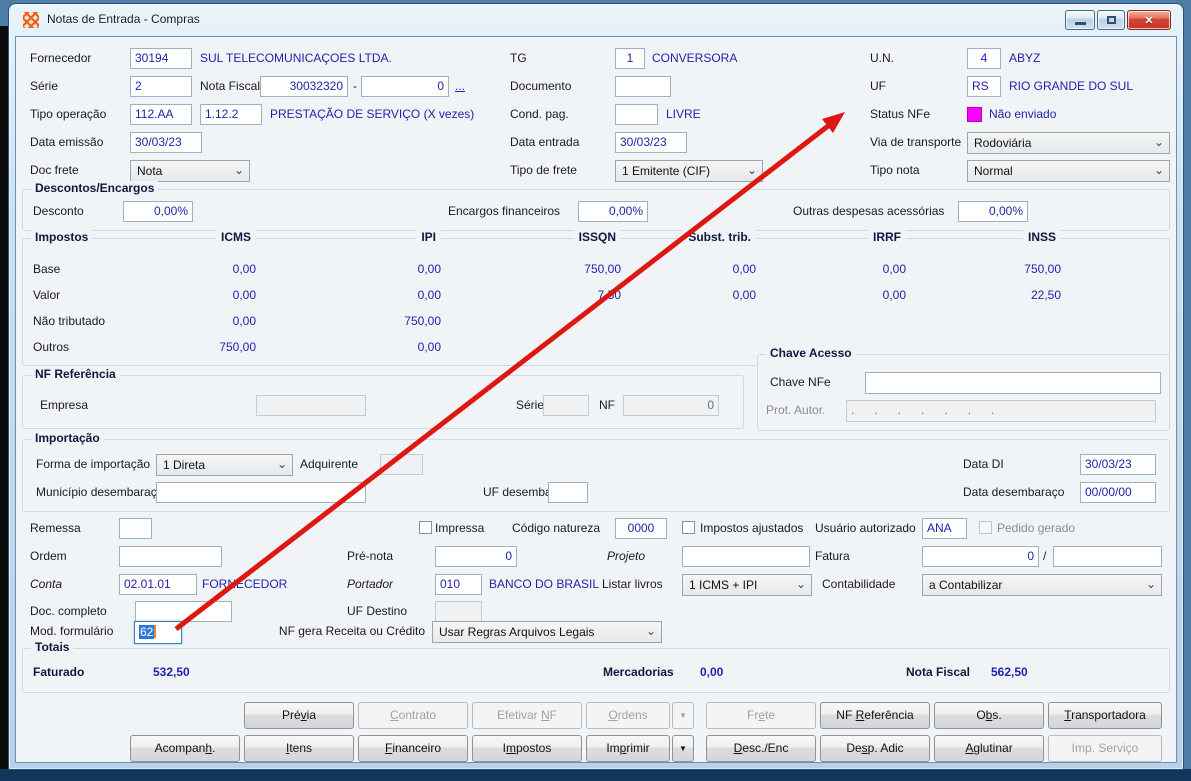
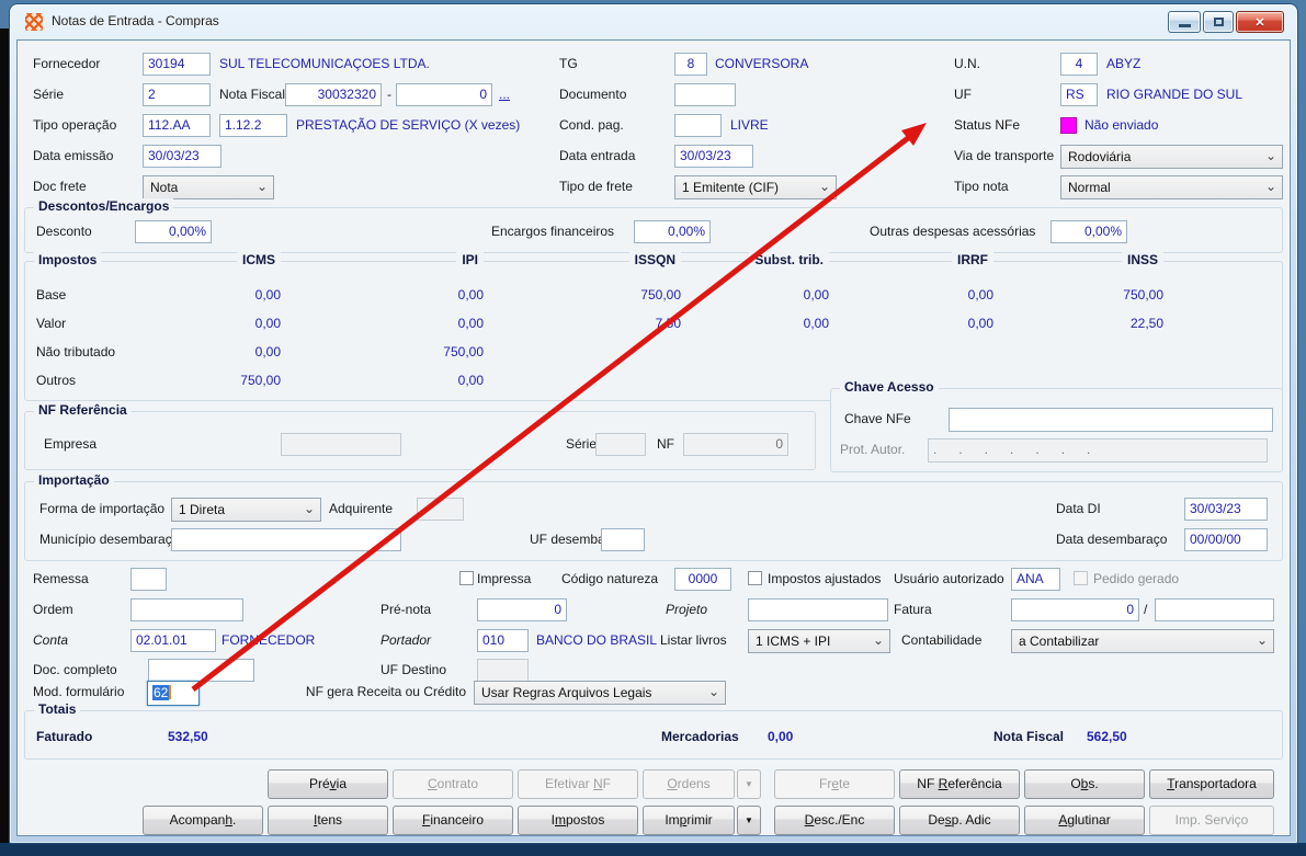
  Notas de Entrada - Compras
  ✕
  Fornecedor
  30194
  SUL TELECOMUNICAÇOES LTDA.
  TG
- 1
+ 8
  CONVERSORA
  U.N.
  4
  ABYZ
  Série
  2
  Nota Fiscal
  30032320
  -
  0
  ...
  Documento
  UF
  RS
  RIO GRANDE DO SUL
  Tipo operação
  112.AA
  1.12.2
  PRESTAÇÃO DE SERVIÇO (X vezes)
  Cond. pag.
  LIVRE
  Status NFe
  Não enviado
  Data emissão
  30/03/23
  Data entrada
  30/03/23
  Via de transporte
  Rodoviária
  ⌄
  Doc frete
  Nota
  ⌄
  Tipo de frete
  1 Emitente (CIF)
  ⌄
  Tipo nota
  Normal
  ⌄
  Descontos/Encargos
  Desconto
  0,00%
  Encargos financeiros
  0,00%
  Outras despesas acessórias
  0,00%
  Impostos
  ICMS
  IPI
  ISSQN
  Subst. trib.
  IRRF
  INSS
  Base
  0,00
  0,00
  750,00
  0,00
  0,00
  750,00
  Valor
  0,00
  0,00
  0,00
  0,00
  22,50
  Não tributado
  0,00
  750,00
  Outros
  750,00
  0,00
  NF Referência
  Empresa
  Série
  NF
  0
  Chave Acesso
  Chave NFe
  Prot. Autor.
  . . . . . . .
  Importação
  Forma de importação
  1 Direta
  ⌄
  Adquirente
  Data DI
  30/03/23
  Município desembaraç
  Data desembaraço
  00/00/00
  Remessa
  Impressa
  Código natureza
  0000
  Impostos ajustados
  Usuário autorizado
  ANA
  Pedido gerado
  Ordem
  Pré-nota
  0
  Projeto
  Fatura
  0
  /
  Conta
  02.01.01
  FORECEDOR
  Portador
  010
  BANCO DO BRASIL
  Listar livros
  1 ICMS + IPI
  ⌄
  Contabilidade
  a Contabilizar
  ⌄
  Doc. completo
  UF Destino
  Mod. formulário
  62
  NF gera Receita ou Crédito
  Usar Regras Arquivos Legais
  ⌄
  Totais
  Faturado
  532,50
  Mercadorias
  0,00
  Nota Fiscal
  562,50
  Prévia
  Contrato
  Efetivar NF
  Ordens
  ▼
  Frete
  NF Referência
  Obs.
  Transportadora
  Acompanh.
  Itens
  Financeiro
  Impostos
  Imprimir
  ▼
  Desc./Enc
  Desp. Adic
  Aglutinar
  Imp. Serviço
